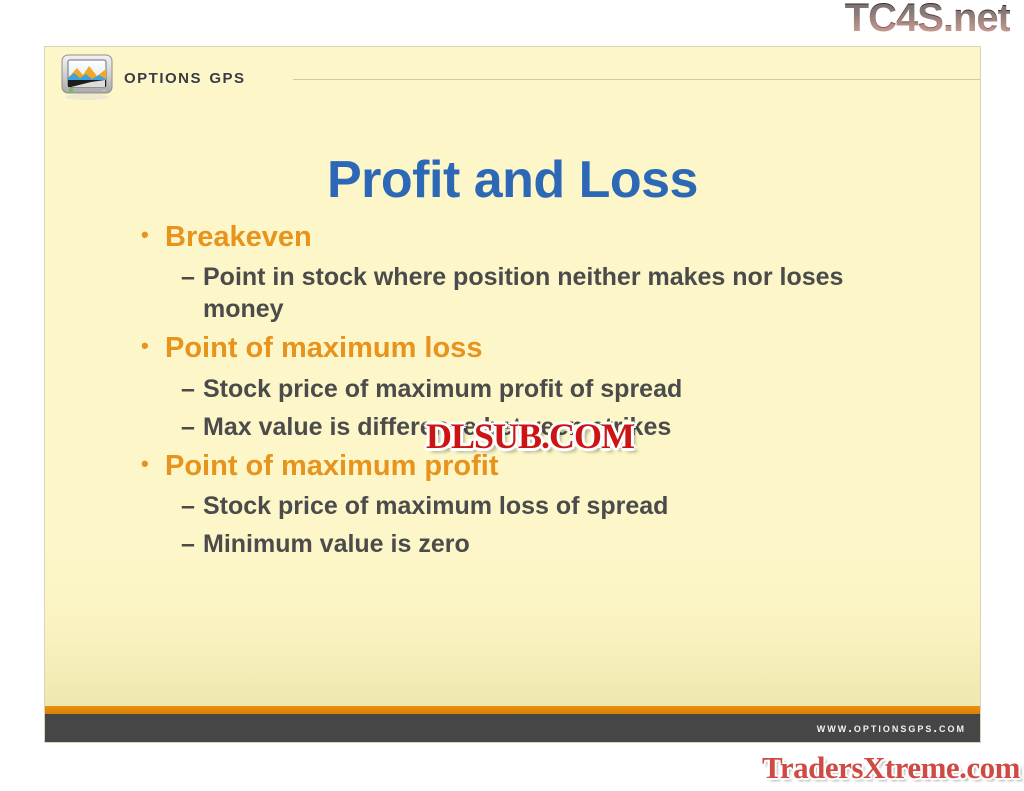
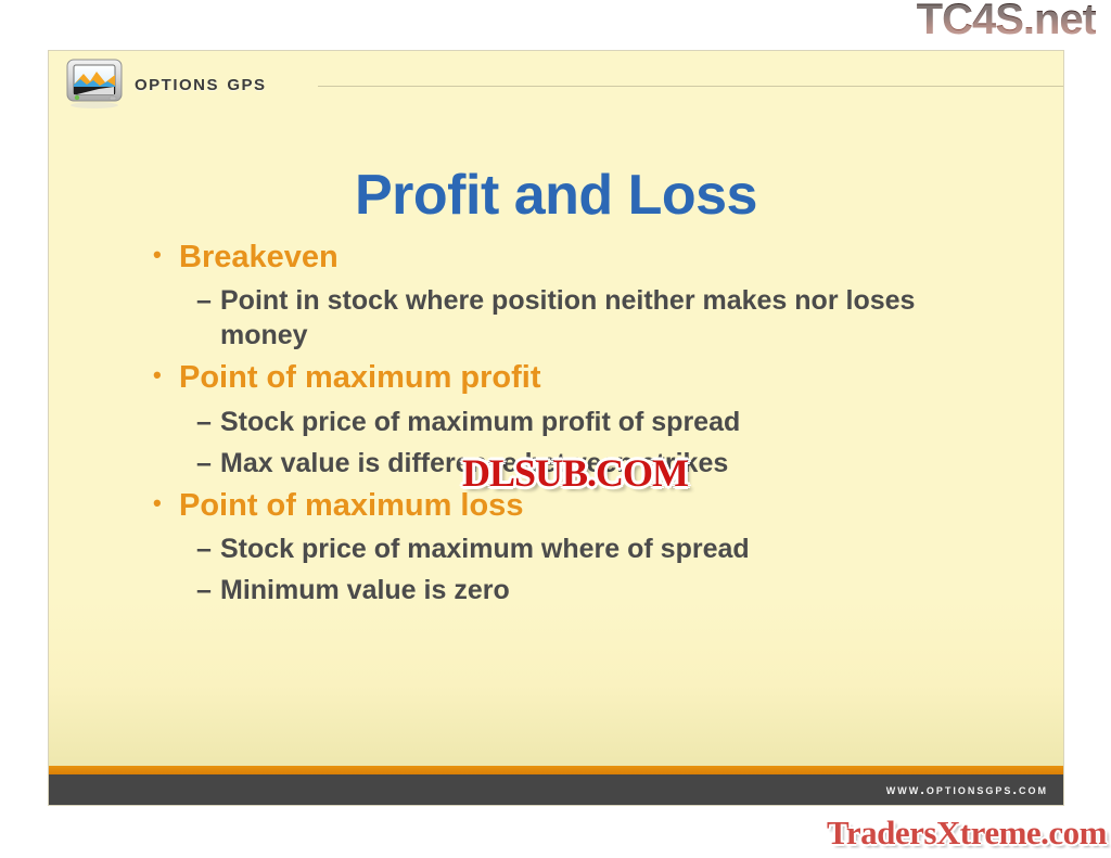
  TC4S.net
  options gps
  Profit and Loss
  •
  Breakeven
  –
  Point in stock where position neither makes nor loses money
  •
- Point of maximum loss
+ Point of maximum profit
  –
  Stock price of maximum profit of spread
  –
  Max value is difference between strikes
  •
- Point of maximum profit
+ Point of maximum loss
  –
- Stock price of maximum loss of spread
+ Stock price of maximum where of spread
  –
  Minimum value is zero
  DLSUB.COM
  www.optionsgps.com
  TradersXtreme.com
